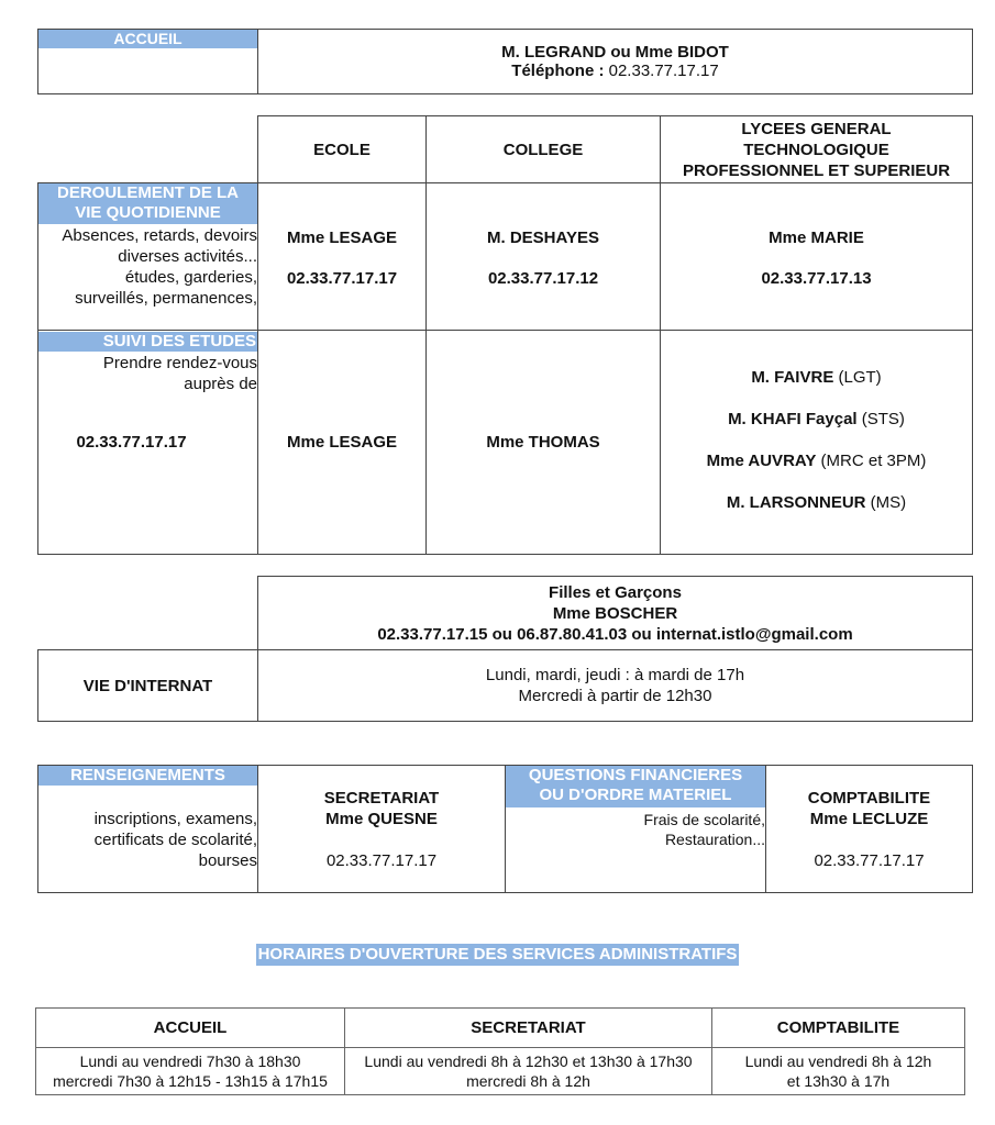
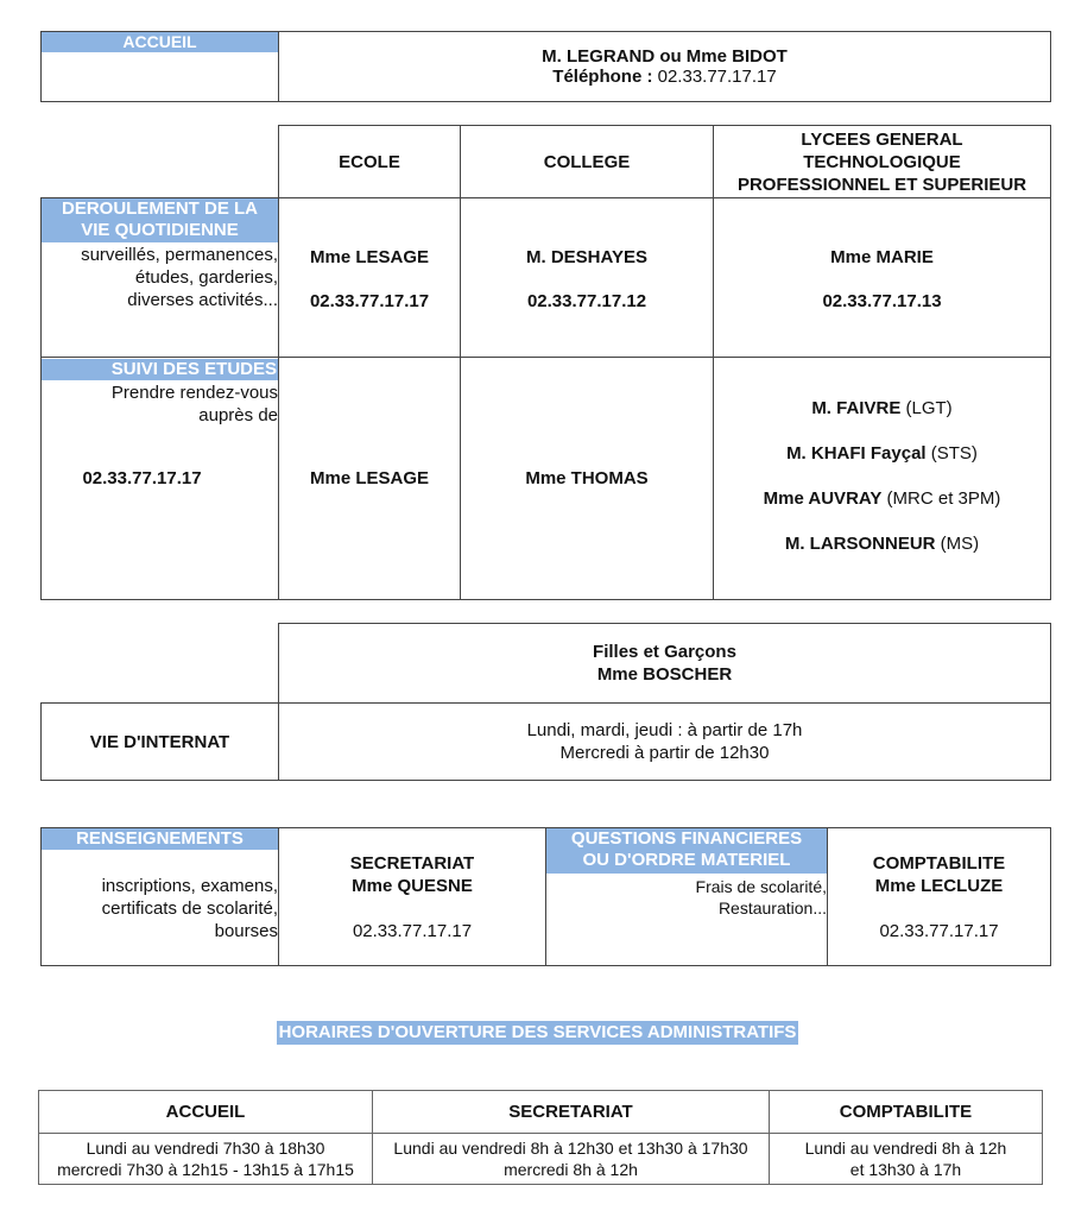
  ACCUEIL
  M. LEGRAND ou Mme BIDOT
  Téléphone : 02.33.77.17.17
  ECOLE
  COLLEGE
  LYCEES GENERAL
  TECHNOLOGIQUE
  PROFESSIONNEL ET SUPERIEUR
  DEROULEMENT DE LA
  VIE QUOTIDIENNE
- Absences, retards, devoirs
- diverses activités...
+ surveillés, permanences,
  études, garderies,
- surveillés, permanences,
+ diverses activités...
  Mme LESAGE
  02.33.77.17.17
  M. DESHAYES
  02.33.77.17.12
  Mme MARIE
  02.33.77.17.13
  SUIVI DES ETUDES
  Prendre rendez-vous
  auprès de
  02.33.77.17.17
  Mme LESAGE
  Mme THOMAS
  M. FAIVRE (LGT)
  M. KHAFI Fayçal (STS)
  Mme AUVRAY (MRC et 3PM)
  M. LARSONNEUR (MS)
  Filles et Garçons
  Mme BOSCHER
- 02.33.77.17.15 ou 06.87.80.41.03 ou internat.istlo@gmail.com
  VIE D'INTERNAT
- Lundi, mardi, jeudi : à mardi de 17h
+ Lundi, mardi, jeudi : à partir de 17h
  Mercredi à partir de 12h30
  RENSEIGNEMENTS
  inscriptions, examens,
  certificats de scolarité,
  bourses
  SECRETARIAT
  Mme QUESNE
  02.33.77.17.17
  QUESTIONS FINANCIERES
  OU D'ORDRE MATERIEL
  Frais de scolarité,
  Restauration...
  COMPTABILITE
  Mme LECLUZE
  02.33.77.17.17
  HORAIRES D'OUVERTURE DES SERVICES ADMINISTRATIFS
  ACCUEIL
  SECRETARIAT
  COMPTABILITE
  Lundi au vendredi 7h30 à 18h30
  mercredi 7h30 à 12h15 - 13h15 à 17h15
  Lundi au vendredi 8h à 12h30 et 13h30 à 17h30
  mercredi 8h à 12h
  Lundi au vendredi 8h à 12h
  et 13h30 à 17h
